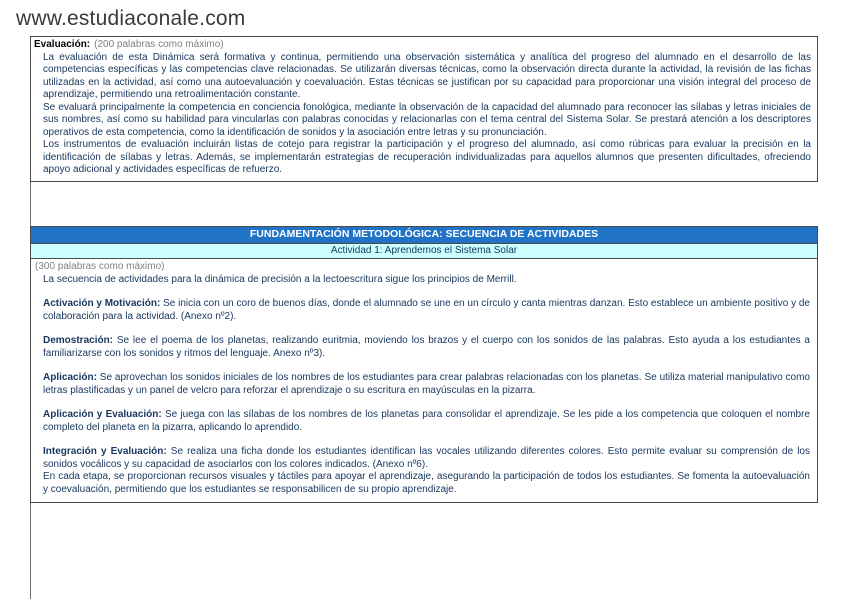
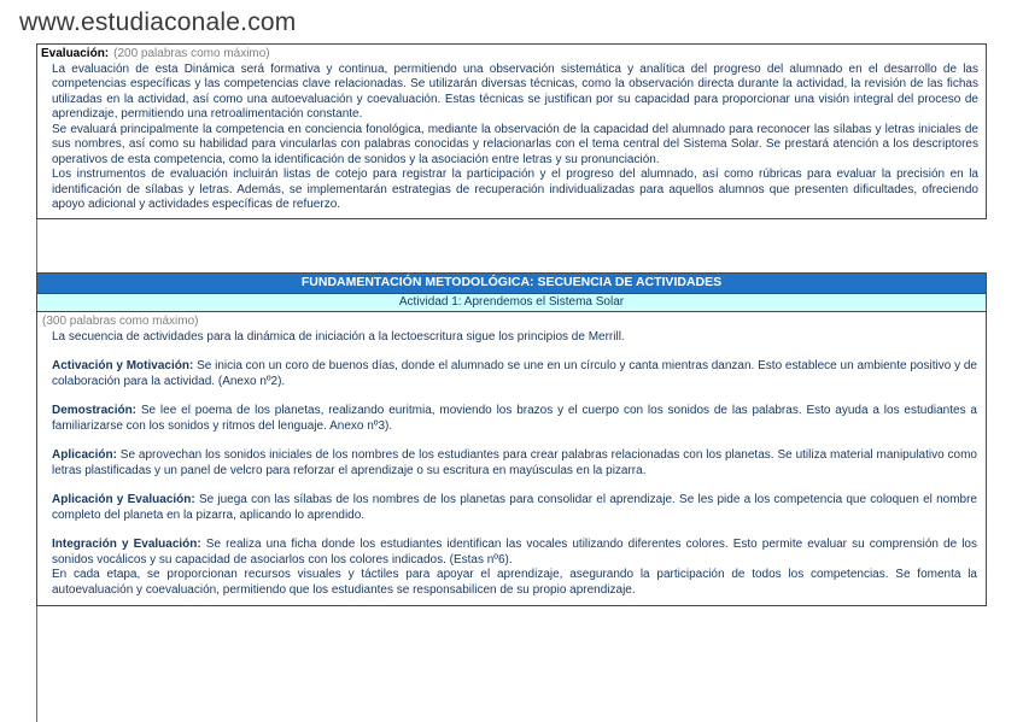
  www.estudiaconale.com
  Evaluación: (200 palabras como máximo)
  La evaluación de esta Dinámica será formativa y continua, permitiendo una observación sistemática y analítica del progreso del alumnado en el desarrollo de las competencias específicas y las competencias clave relacionadas. Se utilizarán diversas técnicas, como la observación directa durante la actividad, la revisión de las fichas utilizadas en la actividad, así como una autoevaluación y coevaluación. Estas técnicas se justifican por su capacidad para proporcionar una visión integral del proceso de aprendizaje, permitiendo una retroalimentación constante.
  Se evaluará principalmente la competencia en conciencia fonológica, mediante la observación de la capacidad del alumnado para reconocer las sílabas y letras iniciales de sus nombres, así como su habilidad para vincularlas con palabras conocidas y relacionarlas con el tema central del Sistema Solar. Se prestará atención a los descriptores operativos de esta competencia, como la identificación de sonidos y la asociación entre letras y su pronunciación.
  Los instrumentos de evaluación incluirán listas de cotejo para registrar la participación y el progreso del alumnado, así como rúbricas para evaluar la precisión en la identificación de sílabas y letras. Además, se implementarán estrategias de recuperación individualizadas para aquellos alumnos que presenten dificultades, ofreciendo apoyo adicional y actividades específicas de refuerzo.
  FUNDAMENTACIÓN METODOLÓGICA: SECUENCIA DE ACTIVIDADES
  Actividad 1: Aprendemos el Sistema Solar
  (300 palabras como máximo)
- La secuencia de actividades para la dinámica de precisión a la lectoescritura sigue los principios de Merrill.
+ La secuencia de actividades para la dinámica de iniciación a la lectoescritura sigue los principios de Merrill.
  Activación y Motivación: Se inicia con un coro de buenos días, donde el alumnado se une en un círculo y canta mientras danzan. Esto establece un ambiente positivo y de colaboración para la actividad. (Anexo nº2).
  Demostración: Se lee el poema de los planetas, realizando euritmia, moviendo los brazos y el cuerpo con los sonidos de las palabras. Esto ayuda a los estudiantes a familiarizarse con los sonidos y ritmos del lenguaje. Anexo nº3).
  Aplicación: Se aprovechan los sonidos iniciales de los nombres de los estudiantes para crear palabras relacionadas con los planetas. Se utiliza material manipulativo como letras plastificadas y un panel de velcro para reforzar el aprendizaje o su escritura en mayúsculas en la pizarra.
  Aplicación y Evaluación: Se juega con las sílabas de los nombres de los planetas para consolidar el aprendizaje. Se les pide a los competencia que coloquen el nombre completo del planeta en la pizarra, aplicando lo aprendido.
- Integración y Evaluación: Se realiza una ficha donde los estudiantes identifican las vocales utilizando diferentes colores. Esto permite evaluar su comprensión de los sonidos vocálicos y su capacidad de asociarlos con los colores indicados. (Anexo nº6).
+ Integración y Evaluación: Se realiza una ficha donde los estudiantes identifican las vocales utilizando diferentes colores. Esto permite evaluar su comprensión de los sonidos vocálicos y su capacidad de asociarlos con los colores indicados. (Estas nº6).
- En cada etapa, se proporcionan recursos visuales y táctiles para apoyar el aprendizaje, asegurando la participación de todos los estudiantes. Se fomenta la autoevaluación y coevaluación, permitiendo que los estudiantes se responsabilicen de su propio aprendizaje.
+ En cada etapa, se proporcionan recursos visuales y táctiles para apoyar el aprendizaje, asegurando la participación de todos los competencias. Se fomenta la autoevaluación y coevaluación, permitiendo que los estudiantes se responsabilicen de su propio aprendizaje.
